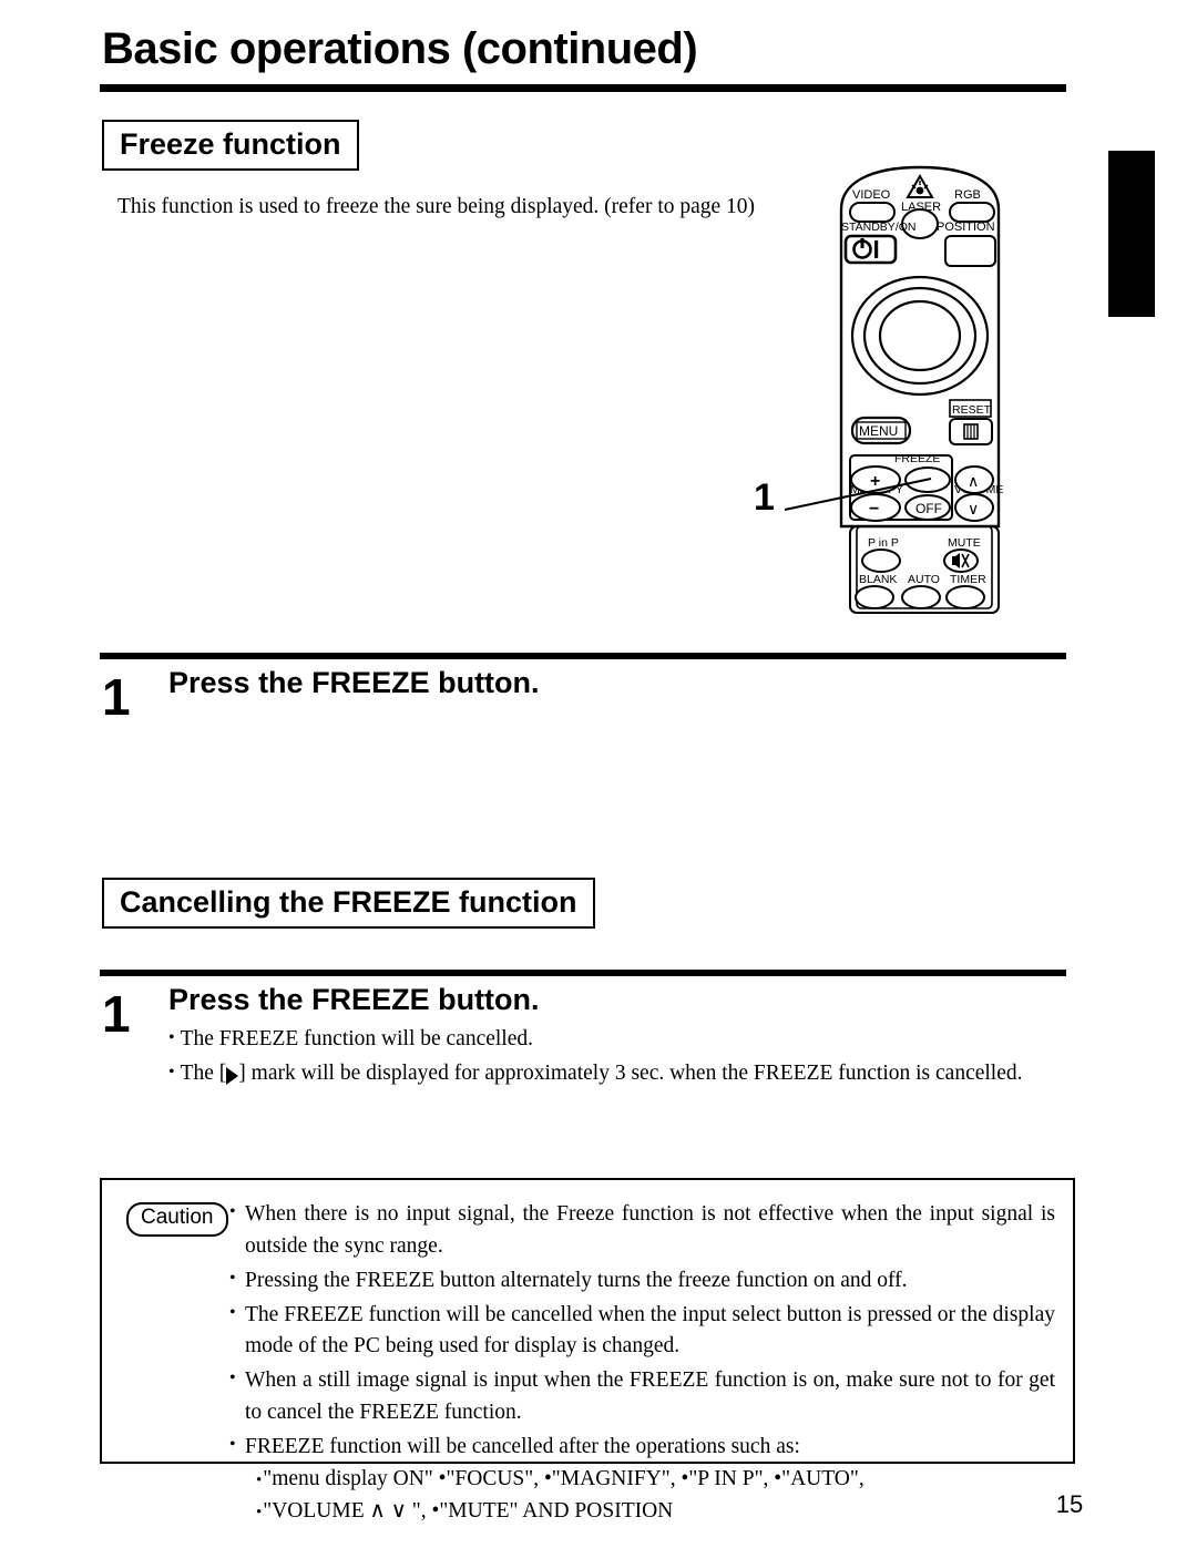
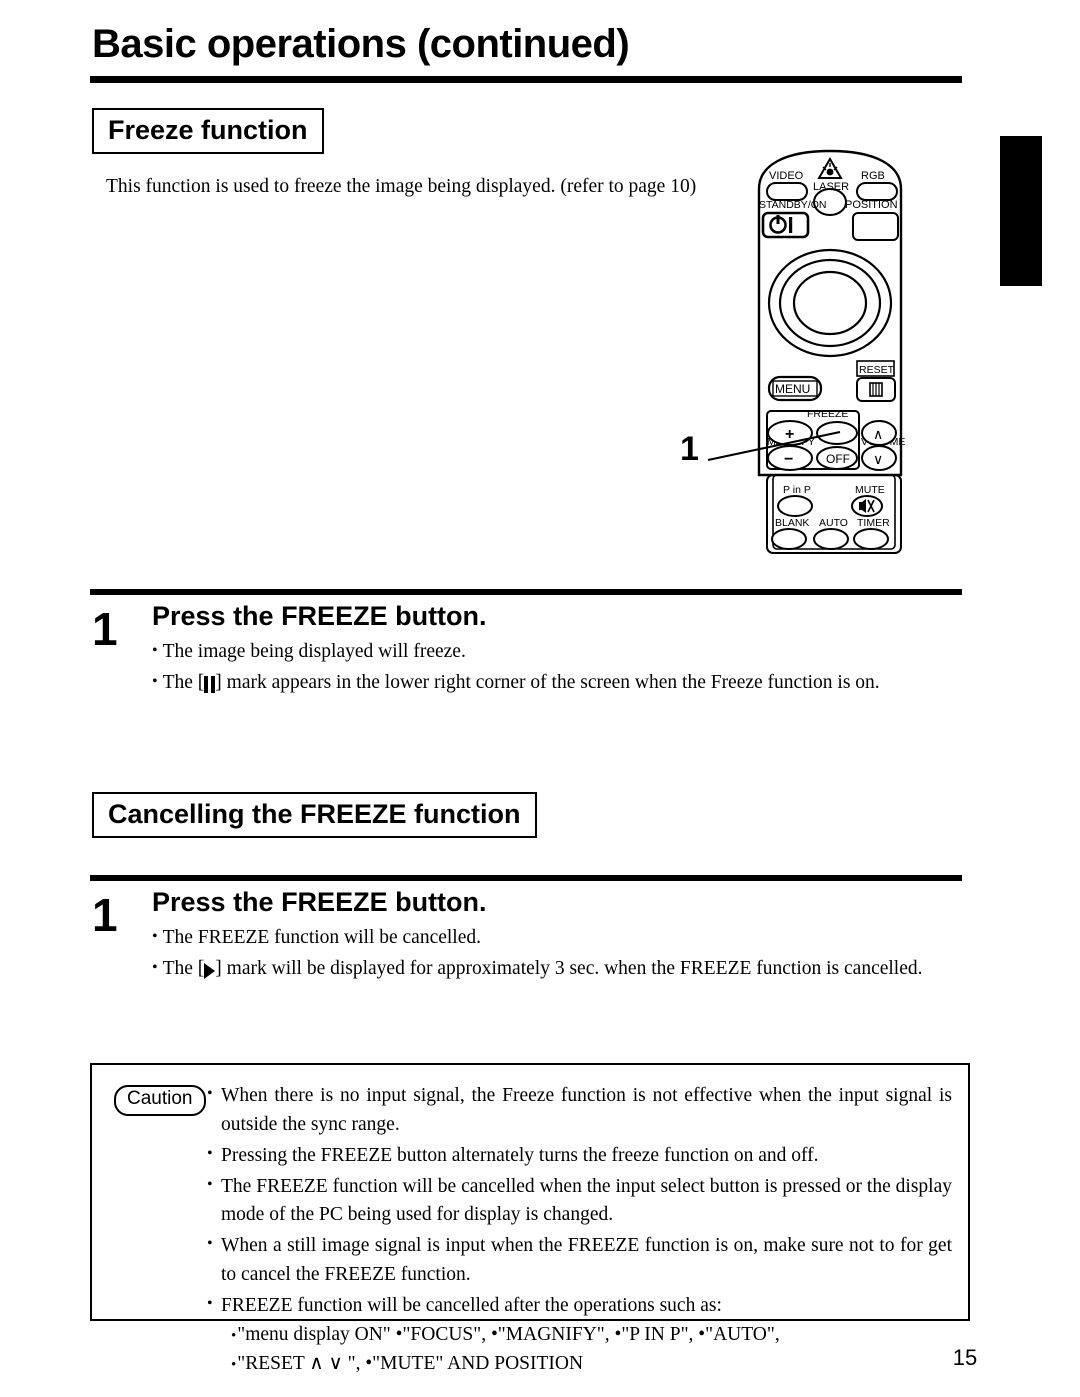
  Basic operations (continued)
  Freeze function
- This function is used to freeze the sure being displayed. (refer to page 10)
+ This function is used to freeze the image being displayed. (refer to page 10)
  VIDEO
  RGB
  LASER
  STANDBY/ON
  POSITION
  RESET
  MENU
  FREEZE
  +
  −
  OFF
  ∧
  ∨
  P in P
  MUTE
  BLANK
  AUTO
  TIMER
  1
  1
  Press the FREEZE button.
+ The image being displayed will freeze.
+ The [ ] mark appears in the lower right corner of the screen when the Freeze function is on.
  Cancelling the FREEZE function
  1
  Press the FREEZE button.
  The FREEZE function will be cancelled.
  The [ ] mark will be displayed for approximately 3 sec. when the FREEZE function is cancelled.
  Caution
  When there is no input signal, the Freeze function is not effective when the input signal is outside the sync range.
  Pressing the FREEZE button alternately turns the freeze function on and off.
  The FREEZE function will be cancelled when the input select button is pressed or the display mode of the PC being used for display is changed.
  When a still image signal is input when the FREEZE function is on, make sure not to for get to cancel the FREEZE function.
  FREEZE function will be cancelled after the operations such as:
  "menu display ON" •"FOCUS", •"MAGNIFY", •"P IN P", •"AUTO",
- "VOLUME ∧ ∨ ", •"MUTE" AND POSITION
+ "RESET ∧ ∨ ", •"MUTE" AND POSITION
  15
